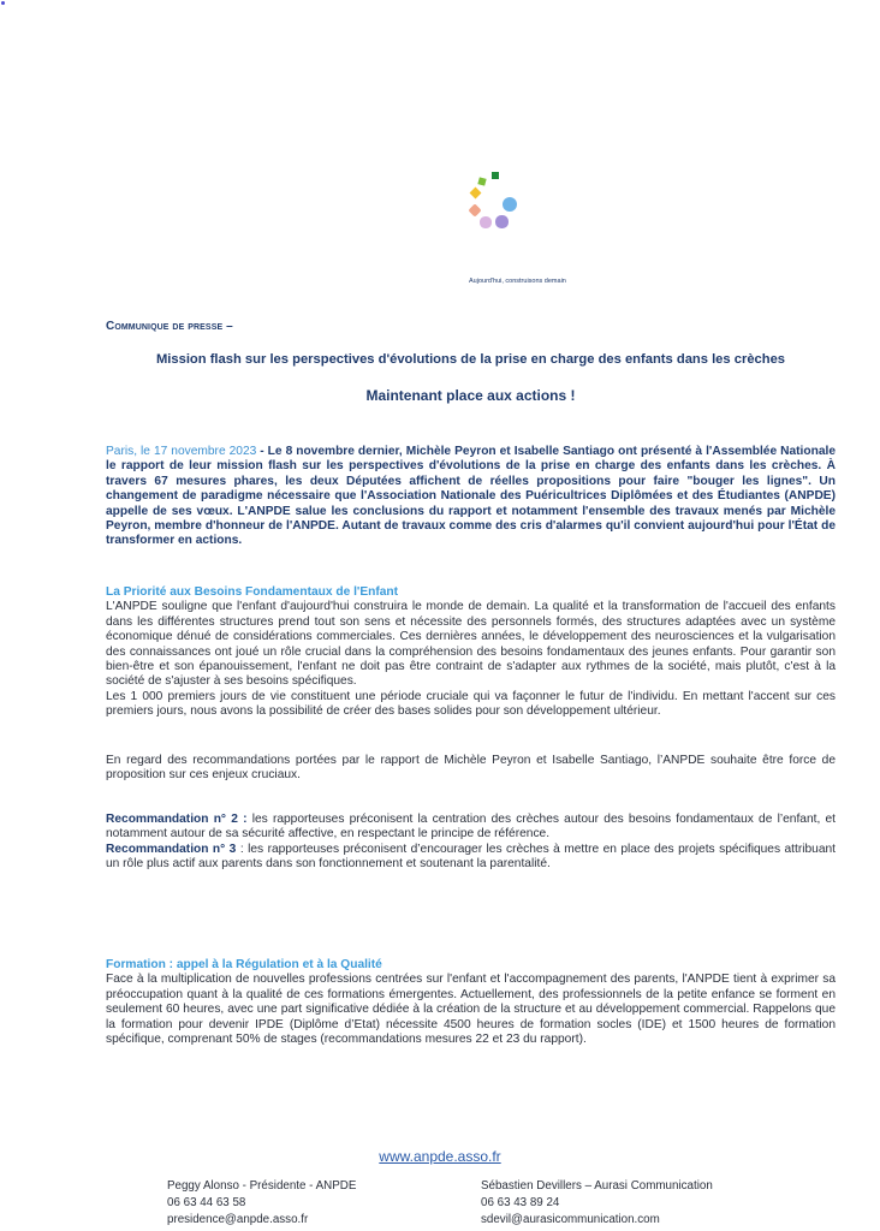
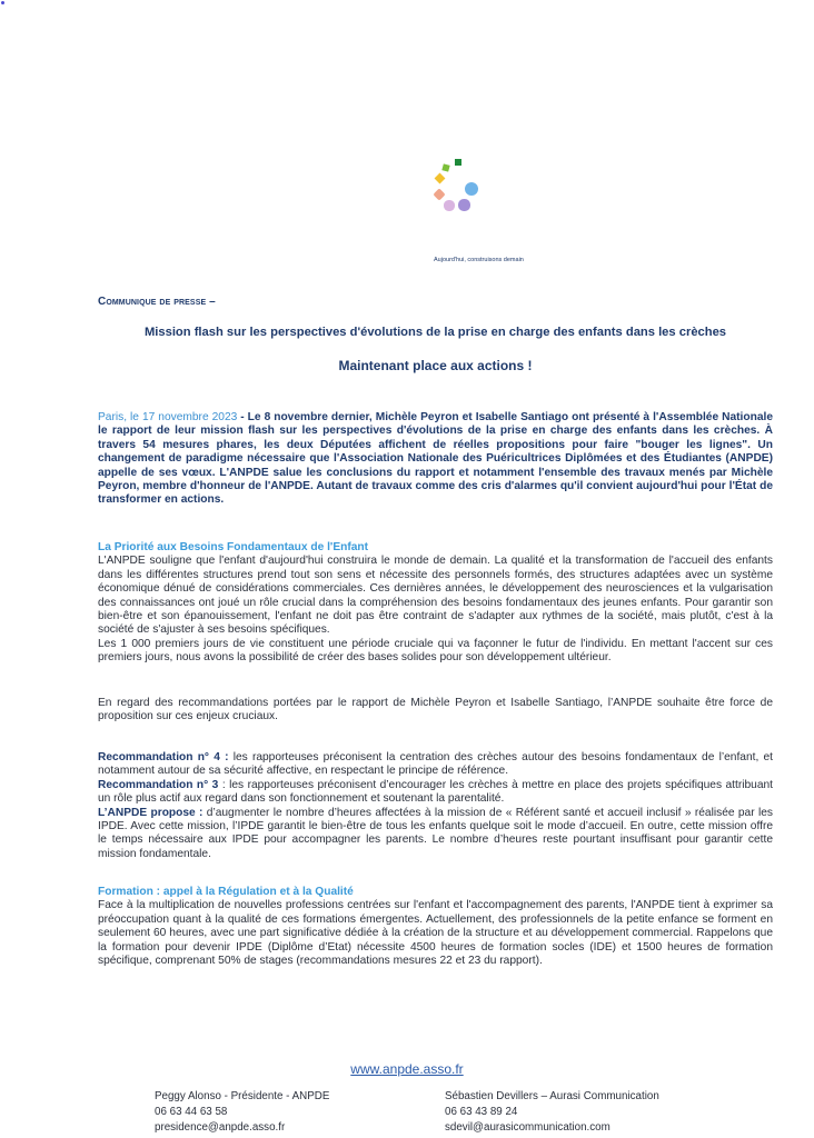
  Communique de presse –
  Mission flash sur les perspectives d'évolutions de la prise en charge des enfants dans les crèches
  Maintenant place aux actions !
- Paris, le 17 novembre 2023 - Le 8 novembre dernier, Michèle Peyron et Isabelle Santiago ont présenté à l'Assemblée Nationale le rapport de leur mission flash sur les perspectives d'évolutions de la prise en charge des enfants dans les crèches. À travers 67 mesures phares, les deux Députées affichent de réelles propositions pour faire "bouger les lignes". Un changement de paradigme nécessaire que l'Association Nationale des Puéricultrices Diplômées et des Étudiantes (ANPDE) appelle de ses vœux. L'ANPDE salue les conclusions du rapport et notamment l'ensemble des travaux menés par Michèle Peyron, membre d'honneur de l'ANPDE. Autant de travaux comme des cris d'alarmes qu'il convient aujourd'hui pour l'État de transformer en actions.
+ Paris, le 17 novembre 2023 - Le 8 novembre dernier, Michèle Peyron et Isabelle Santiago ont présenté à l'Assemblée Nationale le rapport de leur mission flash sur les perspectives d'évolutions de la prise en charge des enfants dans les crèches. À travers 54 mesures phares, les deux Députées affichent de réelles propositions pour faire "bouger les lignes". Un changement de paradigme nécessaire que l'Association Nationale des Puéricultrices Diplômées et des Étudiantes (ANPDE) appelle de ses vœux. L'ANPDE salue les conclusions du rapport et notamment l'ensemble des travaux menés par Michèle Peyron, membre d'honneur de l'ANPDE. Autant de travaux comme des cris d'alarmes qu'il convient aujourd'hui pour l'État de transformer en actions.
  La Priorité aux Besoins Fondamentaux de l'Enfant
  L'ANPDE souligne que l'enfant d'aujourd'hui construira le monde de demain. La qualité et la transformation de l'accueil des enfants dans les différentes structures prend tout son sens et nécessite des personnels formés, des structures adaptées avec un système économique dénué de considérations commerciales. Ces dernières années, le développement des neurosciences et la vulgarisation des connaissances ont joué un rôle crucial dans la compréhension des besoins fondamentaux des jeunes enfants. Pour garantir son bien-être et son épanouissement, l'enfant ne doit pas être contraint de s'adapter aux rythmes de la société, mais plutôt, c'est à la société de s'ajuster à ses besoins spécifiques.
  Les 1 000 premiers jours de vie constituent une période cruciale qui va façonner le futur de l'individu. En mettant l'accent sur ces premiers jours, nous avons la possibilité de créer des bases solides pour son développement ultérieur.
  En regard des recommandations portées par le rapport de Michèle Peyron et Isabelle Santiago, l’ANPDE souhaite être force de proposition sur ces enjeux cruciaux.
- Recommandation n° 2 : les rapporteuses préconisent la centration des crèches autour des besoins fondamentaux de l’enfant, et notamment autour de sa sécurité affective, en respectant le principe de référence.
+ Recommandation n° 4 : les rapporteuses préconisent la centration des crèches autour des besoins fondamentaux de l’enfant, et notamment autour de sa sécurité affective, en respectant le principe de référence.
- Recommandation n° 3 : les rapporteuses préconisent d’encourager les crèches à mettre en place des projets spécifiques attribuant un rôle plus actif aux parents dans son fonctionnement et soutenant la parentalité.
+ Recommandation n° 3 : les rapporteuses préconisent d’encourager les crèches à mettre en place des projets spécifiques attribuant un rôle plus actif aux regard dans son fonctionnement et soutenant la parentalité.
+ L’ANPDE propose : d’augmenter le nombre d’heures affectées à la mission de « Référent santé et accueil inclusif » réalisée par les IPDE. Avec cette mission, l’IPDE garantit le bien-être de tous les enfants quelque soit le mode d’accueil. En outre, cette mission offre le temps nécessaire aux IPDE pour accompagner les parents. Le nombre d’heures reste pourtant insuffisant pour garantir cette mission fondamentale.
  Formation : appel à la Régulation et à la Qualité
  Face à la multiplication de nouvelles professions centrées sur l'enfant et l'accompagnement des parents, l'ANPDE tient à exprimer sa préoccupation quant à la qualité de ces formations émergentes. Actuellement, des professionnels de la petite enfance se forment en seulement 60 heures, avec une part significative dédiée à la création de la structure et au développement commercial. Rappelons que la formation pour devenir IPDE (Diplôme d’Etat) nécessite 4500 heures de formation socles (IDE) et 1500 heures de formation spécifique, comprenant 50% de stages (recommandations mesures 22 et 23 du rapport).
  www.anpde.asso.fr
  Peggy Alonso - Présidente - ANPDE
  06 63 44 63 58
  presidence@anpde.asso.fr
  Sébastien Devillers – Aurasi Communication
  06 63 43 89 24
  sdevil@aurasicommunication.com
